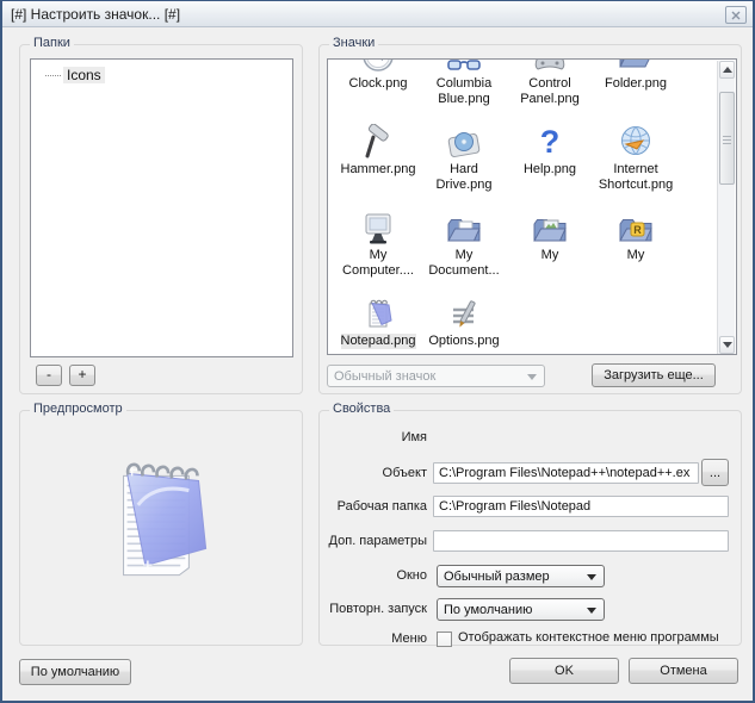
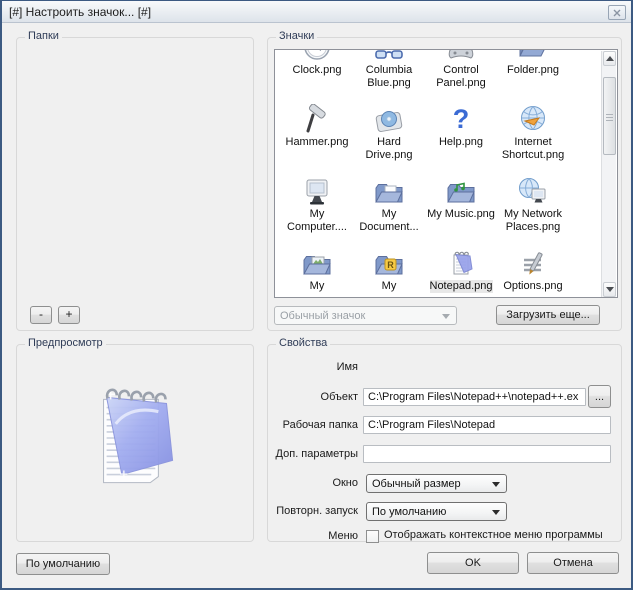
  [#] Настроить значок... [#]
  Папки
- Icons
  -
  +
  Значки
  Clock.png
  Columbia Blue.png
  Control Panel.png
  Folder.png
  Hammer.png
  Hard Drive.png
  ?
  Help.png
  Internet Shortcut.png
  My Computer....
  My Document...
+ My Music.png
+ My Network Places.png
  My
  R
  My
  Notepad.png
  Options.png
  Обычный значок
  Загрузить еще...
  Предпросмотр
  Свойства
  Имя
  Объект
  C:\Program Files\Notepad++\notepad++.ex
  ...
  Рабочая папка
  C:\Program Files\Notepad
  Доп. параметры
  Окно
  Обычный размер
  Повторн. запуск
  По умолчанию
  Меню
  Отображать контекстное меню программы
  По умолчанию
  OK
  Отмена
